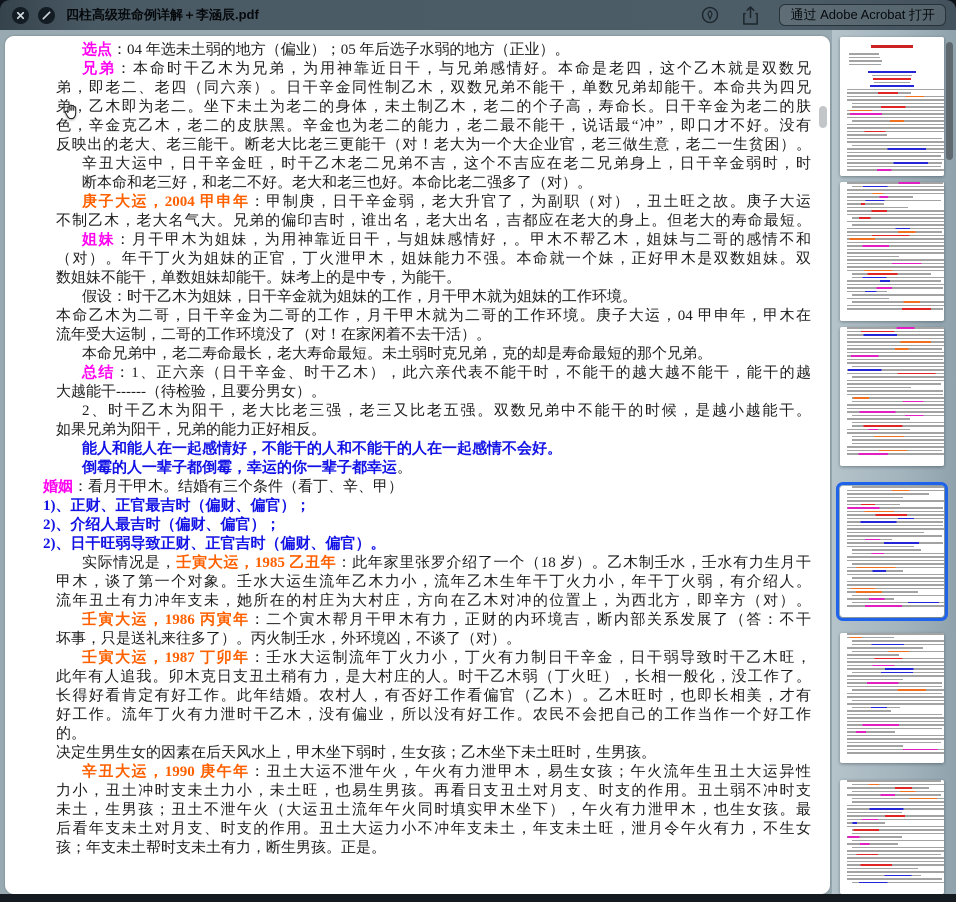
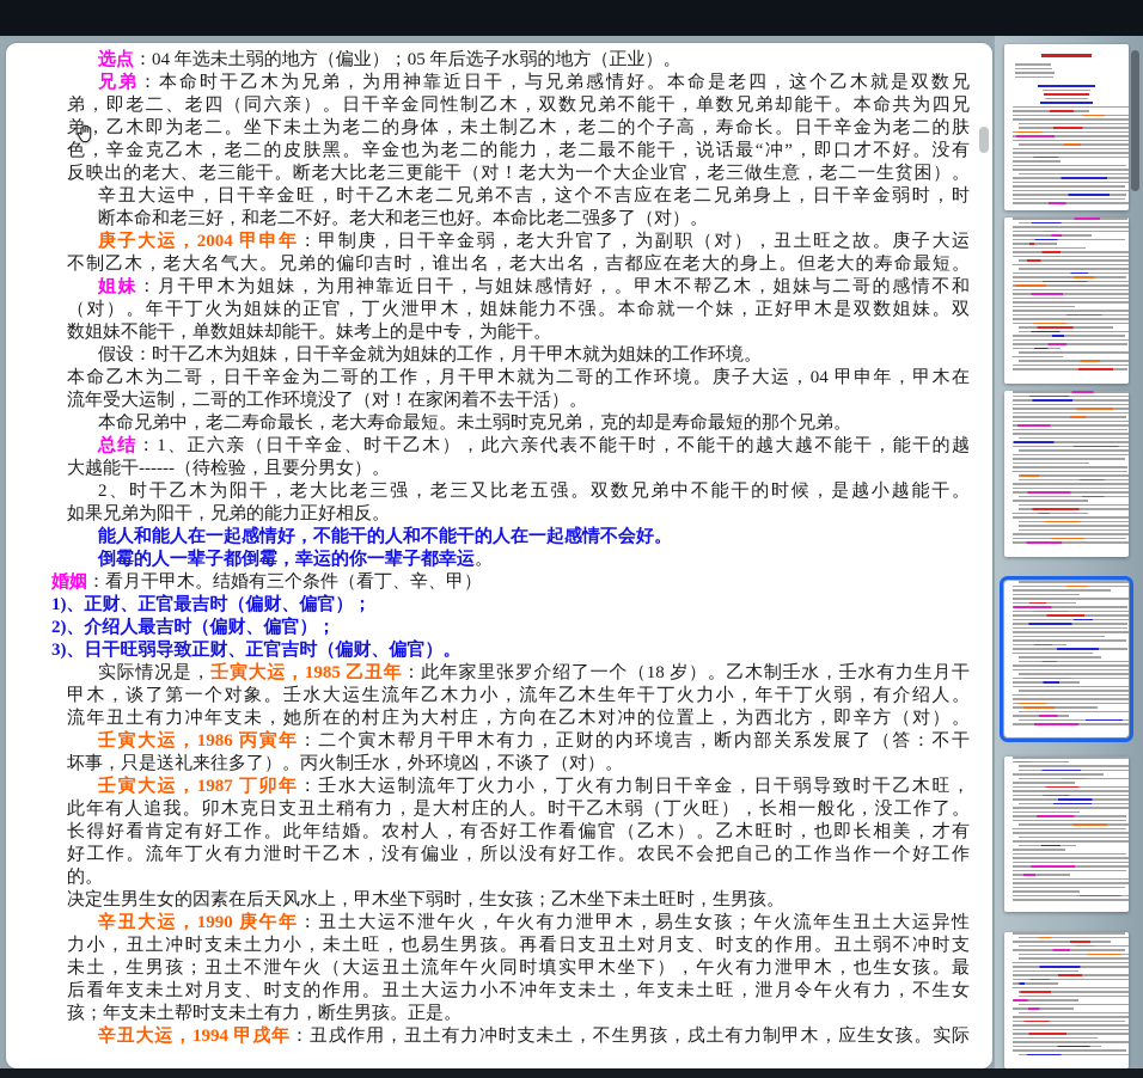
- 四柱高级班命例详解＋李涵辰.pdf
- 通过 Adobe Acrobat 打开
  选点：04 年选未土弱的地方（偏业）；05 年后选子水弱的地方（正业）。
  兄弟：本命时干乙木为兄弟，为用神靠近日干，与兄弟感情好。本命是老四，这个乙木就是双数兄
  弟，即老二、老四（同六亲）。日干辛金同性制乙木，双数兄弟不能干，单数兄弟却能干。本命共为四兄
  弟，乙木即为老二。坐下未土为老二的身体，未土制乙木，老二的个子高，寿命长。日干辛金为老二的肤
  色，辛金克乙木，老二的皮肤黑。辛金也为老二的能力，老二最不能干，说话最“冲”，即口才不好。没有
  反映出的老大、老三能干。断老大比老三更能干（对！老大为一个大企业官，老三做生意，老二一生贫困）。
  辛丑大运中，日干辛金旺，时干乙木老二兄弟不吉，这个不吉应在老二兄弟身上，日干辛金弱时，时
  断本命和老三好，和老二不好。老大和老三也好。本命比老二强多了（对）。
  庚子大运，2004 甲申年：甲制庚，日干辛金弱，老大升官了，为副职（对），丑土旺之故。庚子大运
  不制乙木，老大名气大。兄弟的偏印吉时，谁出名，老大出名，吉都应在老大的身上。但老大的寿命最短。
  姐妹：月干甲木为姐妹，为用神靠近日干，与姐妹感情好，。甲木不帮乙木，姐妹与二哥的感情不和
  （对）。年干丁火为姐妹的正官，丁火泄甲木，姐妹能力不强。本命就一个妹，正好甲木是双数姐妹。双
  数姐妹不能干，单数姐妹却能干。妹考上的是中专，为能干。
  假设：时干乙木为姐妹，日干辛金就为姐妹的工作，月干甲木就为姐妹的工作环境。
  本命乙木为二哥，日干辛金为二哥的工作，月干甲木就为二哥的工作环境。庚子大运，04 甲申年，甲木在
  流年受大运制，二哥的工作环境没了（对！在家闲着不去干活）。
  本命兄弟中，老二寿命最长，老大寿命最短。未土弱时克兄弟，克的却是寿命最短的那个兄弟。
  总结：1、正六亲（日干辛金、时干乙木），此六亲代表不能干时，不能干的越大越不能干，能干的越
  大越能干------（待检验，且要分男女）。
  2、时干乙木为阳干，老大比老三强，老三又比老五强。双数兄弟中不能干的时候，是越小越能干。
  如果兄弟为阳干，兄弟的能力正好相反。
  能人和能人在一起感情好，不能干的人和不能干的人在一起感情不会好。
  倒霉的人一辈子都倒霉，幸运的你一辈子都幸运。
  婚姻：看月干甲木。结婚有三个条件（看丁、辛、甲）
  1)、正财、正官最吉时（偏财、偏官）；
  2)、介绍人最吉时（偏财、偏官）；
- 2)、日干旺弱导致正财、正官吉时（偏财、偏官）。
+ 3)、日干旺弱导致正财、正官吉时（偏财、偏官）。
  实际情况是，壬寅大运，1985 乙丑年：此年家里张罗介绍了一个（18 岁）。乙木制壬水，壬水有力生月干
  甲木，谈了第一个对象。壬水大运生流年乙木力小，流年乙木生年干丁火力小，年干丁火弱，有介绍人。
  流年丑土有力冲年支未，她所在的村庄为大村庄，方向在乙木对冲的位置上，为西北方，即辛方（对）。
  壬寅大运，1986 丙寅年：二个寅木帮月干甲木有力，正财的内环境吉，断内部关系发展了（答：不干
  坏事，只是送礼来往多了）。丙火制壬水，外环境凶，不谈了（对）。
  壬寅大运，1987 丁卯年：壬水大运制流年丁火力小，丁火有力制日干辛金，日干弱导致时干乙木旺，
  此年有人追我。卯木克日支丑土稍有力，是大村庄的人。时干乙木弱（丁火旺），长相一般化，没工作了。
  长得好看肯定有好工作。此年结婚。农村人，有否好工作看偏官（乙木）。乙木旺时，也即长相美，才有
  好工作。流年丁火有力泄时干乙木，没有偏业，所以没有好工作。农民不会把自己的工作当作一个好工作
  的。
  决定生男生女的因素在后天风水上，甲木坐下弱时，生女孩；乙木坐下未土旺时，生男孩。
  辛丑大运，1990 庚午年：丑土大运不泄午火，午火有力泄甲木，易生女孩；午火流年生丑土大运异性
  力小，丑土冲时支未土力小，未土旺，也易生男孩。再看日支丑土对月支、时支的作用。丑土弱不冲时支
  未土，生男孩；丑土不泄午火（大运丑土流年午火同时填实甲木坐下），午火有力泄甲木，也生女孩。最
  后看年支未土对月支、时支的作用。丑土大运力小不冲年支未土，年支未土旺，泄月令午火有力，不生女
  孩；年支未土帮时支未土有力，断生男孩。正是。
+ 辛丑大运，1994 甲戌年：丑戌作用，丑土有力冲时支未土，不生男孩，戌土有力制甲木，应生女孩。实际
